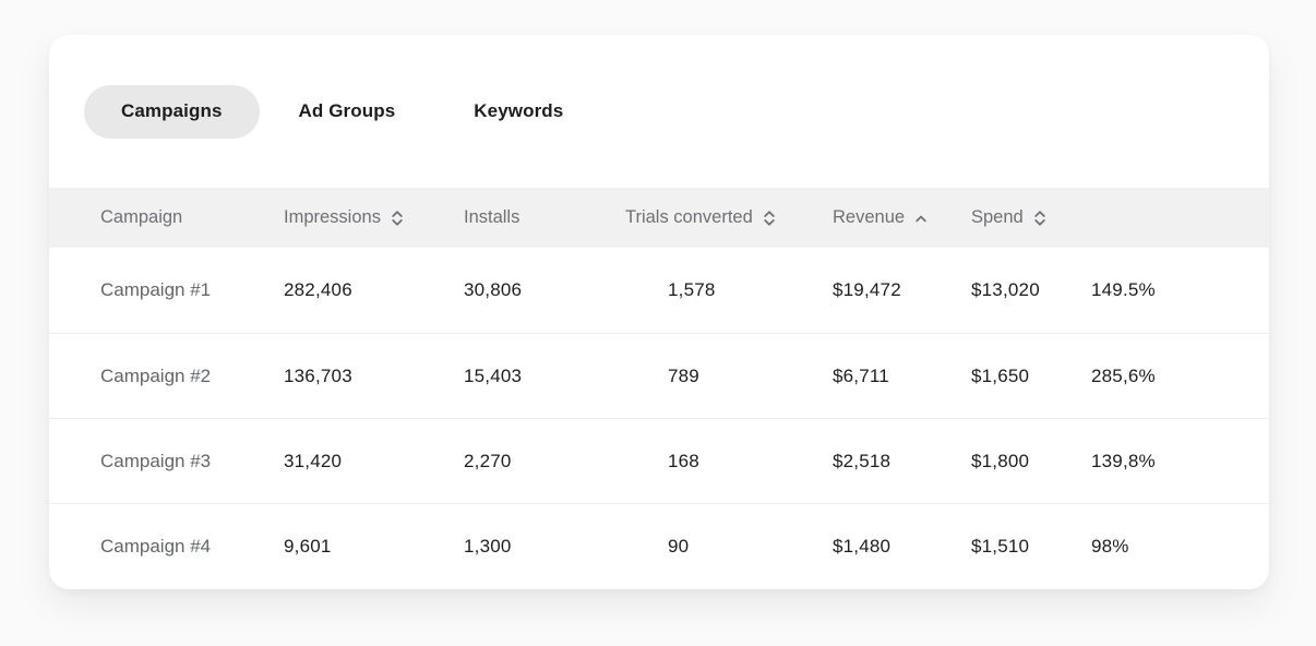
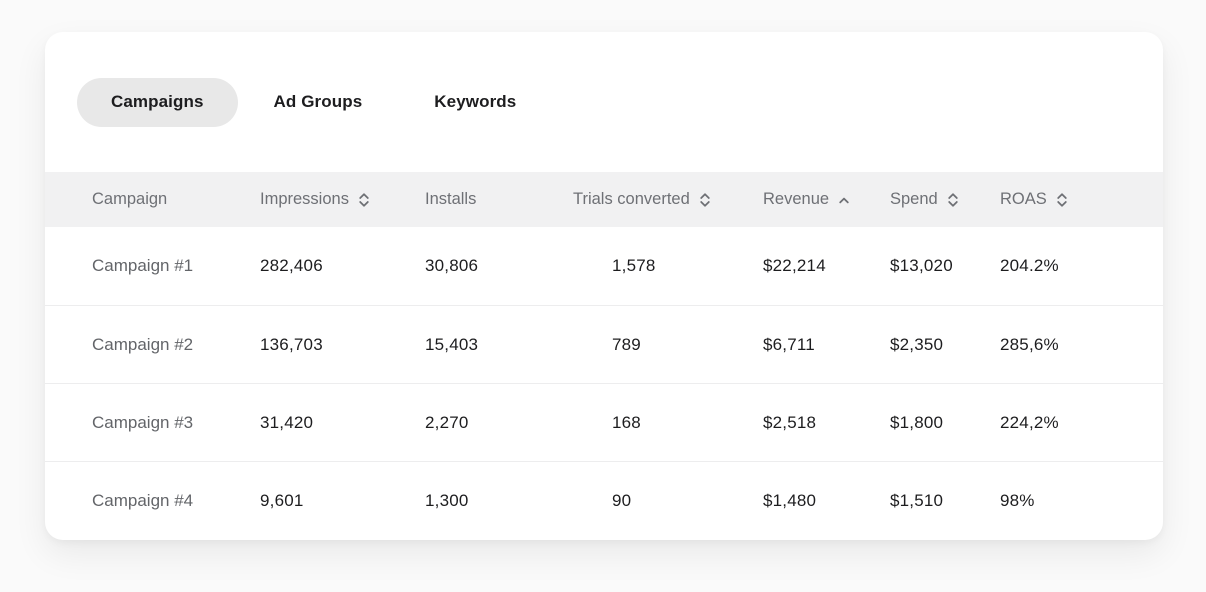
  Campaigns
  Ad Groups
  Keywords
  Campaign
  Impressions
  Installs
  Trials converted
  Revenue
  Spend
+ ROAS
  Campaign #1
  282,406
  30,806
  1,578
- $19,472
+ $22,214
  $13,020
- 149.5%
+ 204.2%
  Campaign #2
  136,703
  15,403
  789
  $6,711
- $1,650
+ $2,350
  285,6%
  Campaign #3
  31,420
  2,270
  168
  $2,518
  $1,800
- 139,8%
+ 224,2%
  Campaign #4
  9,601
  1,300
  90
  $1,480
  $1,510
  98%
